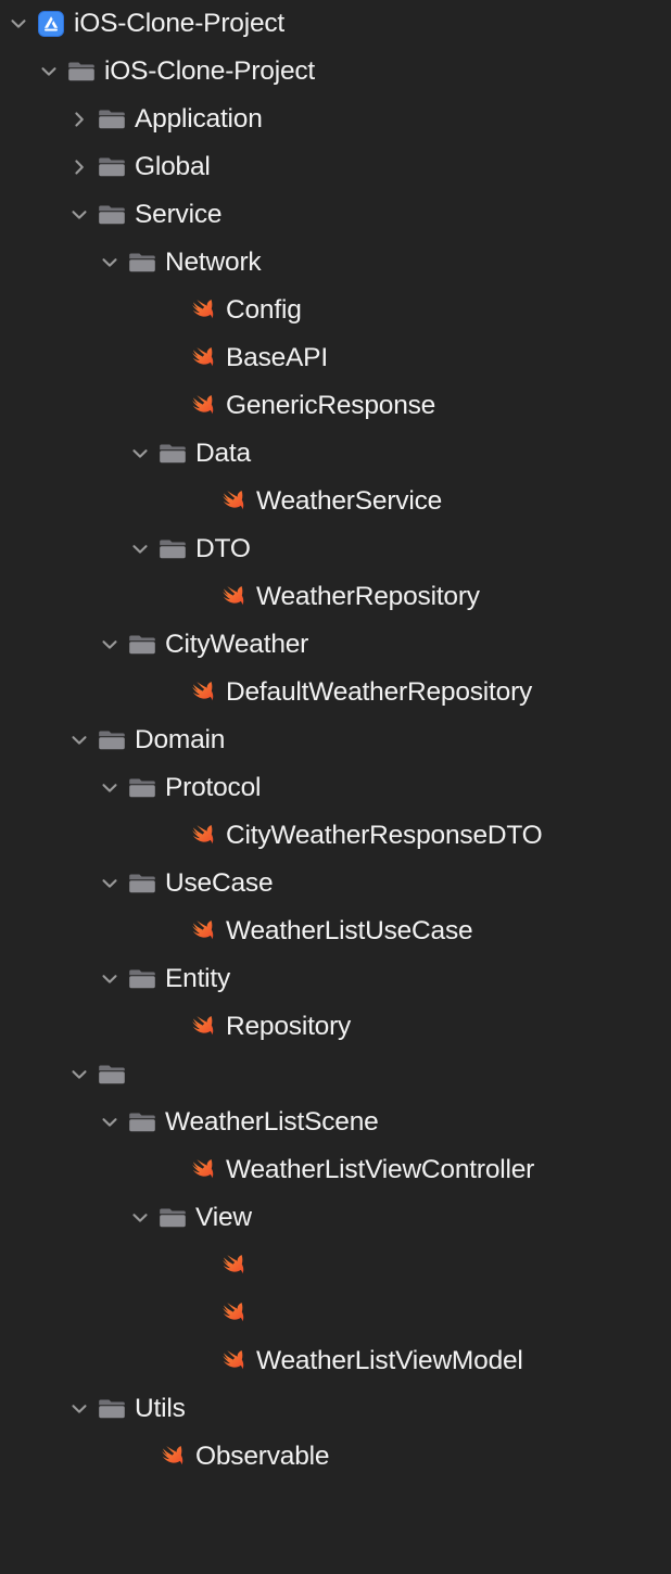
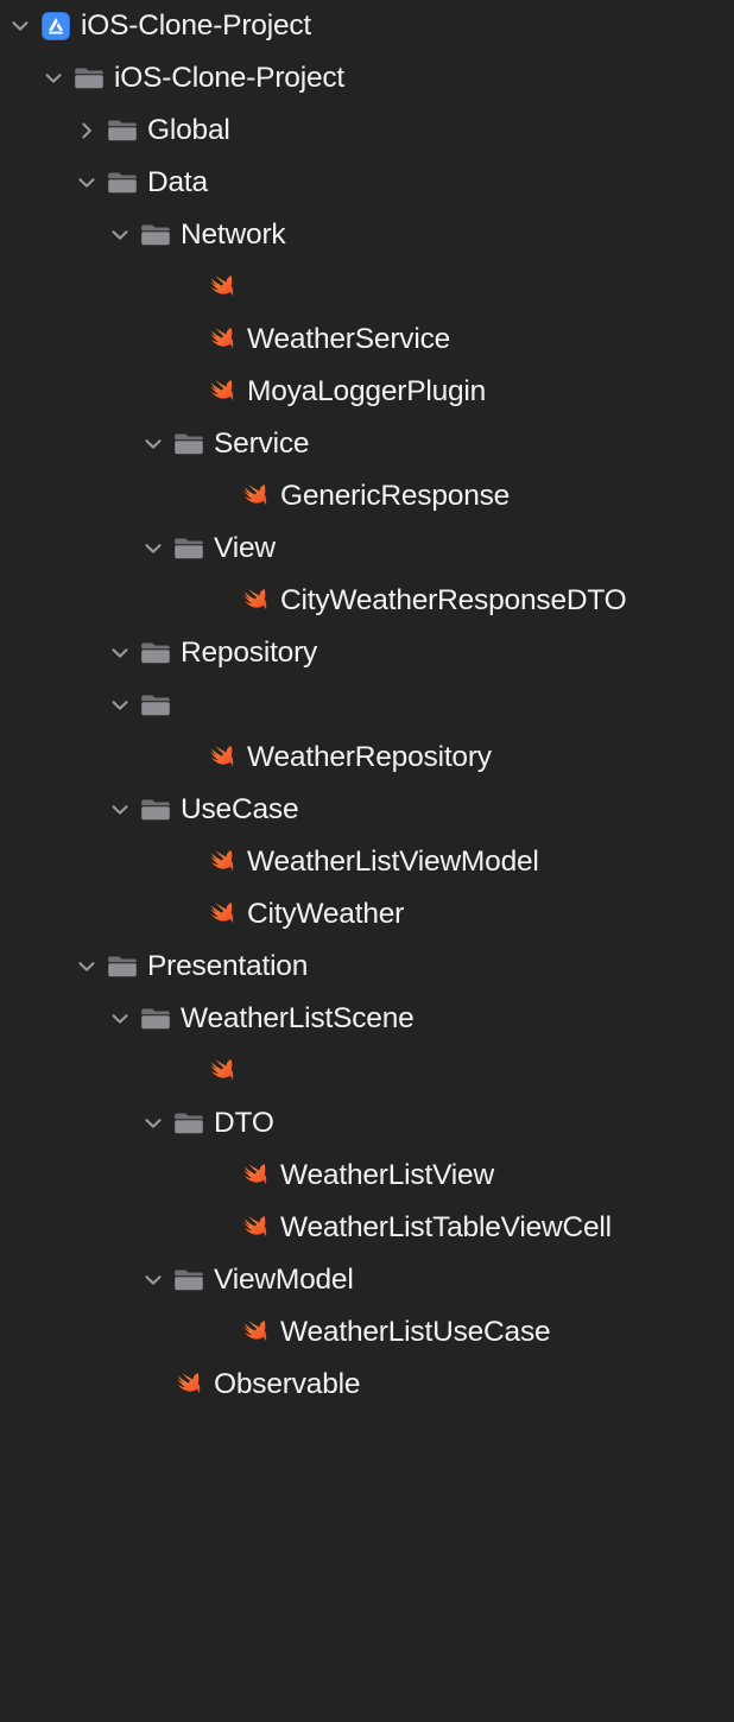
  iOS-Clone-Project
  iOS-Clone-Project
- Application
  Global
- Service
+ Data
  Network
- Config
- BaseAPI
- GenericResponse
+ WeatherService
+ MoyaLoggerPlugin
- Data
+ Service
- WeatherService
+ GenericResponse
- DTO
+ View
- WeatherRepository
+ CityWeatherResponseDTO
- CityWeather
+ Repository
- DefaultWeatherRepository
- Domain
- Protocol
- CityWeatherResponseDTO
+ WeatherRepository
  UseCase
- WeatherListUseCase
+ WeatherListViewModel
- Entity
- Repository
+ CityWeather
+ Presentation
  WeatherListScene
- WeatherListViewController
- View
+ DTO
+ WeatherListView
+ WeatherListTableViewCell
+ ViewModel
- WeatherListViewModel
+ WeatherListUseCase
- Utils
  Observable
